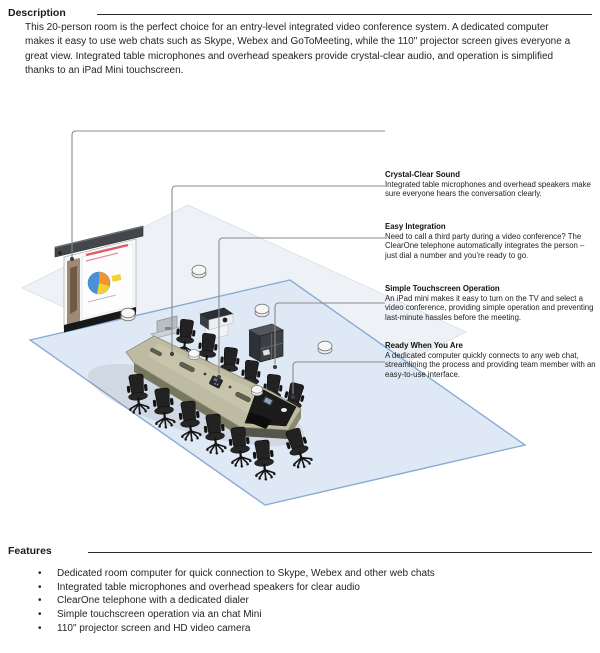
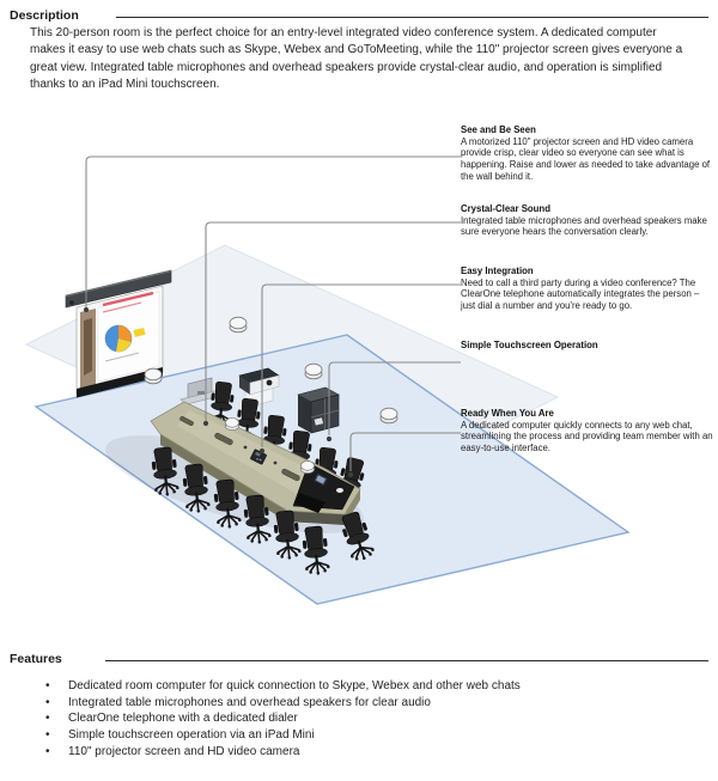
  Description
  This 20-person room is the perfect choice for an entry-level integrated video conference system. A dedicated computer makes it easy to use web chats such as Skype, Webex and GoToMeeting, while the 110" projector screen gives everyone a great view. Integrated table microphones and overhead speakers provide crystal-clear audio, and operation is simplified thanks to an iPad Mini touchscreen.
+ See and Be Seen
+ A motorized 110" projector screen and HD video camera provide crisp, clear video so everyone can see what is happening. Raise and lower as needed to take advantage of the wall behind it.
  Crystal-Clear Sound
  Integrated table microphones and overhead speakers make sure everyone hears the conversation clearly.
  Easy Integration
  Need to call a third party during a video conference? The ClearOne telephone automatically integrates the person – just dial a number and you're ready to go.
  Simple Touchscreen Operation
- An iPad mini makes it easy to turn on the TV and select a video conference, providing simple operation and preventing last-minute hassles before the meeting.
  Ready When You Are
  A dedicated computer quickly connects to any web chat, streamlining the process and providing team member with an easy-to-use interface.
  Features
  •
  Dedicated room computer for quick connection to Skype, Webex and other web chats
  •
  Integrated table microphones and overhead speakers for clear audio
  •
  ClearOne telephone with a dedicated dialer
  •
- Simple touchscreen operation via an chat Mini
+ Simple touchscreen operation via an iPad Mini
  •
  110" projector screen and HD video camera
